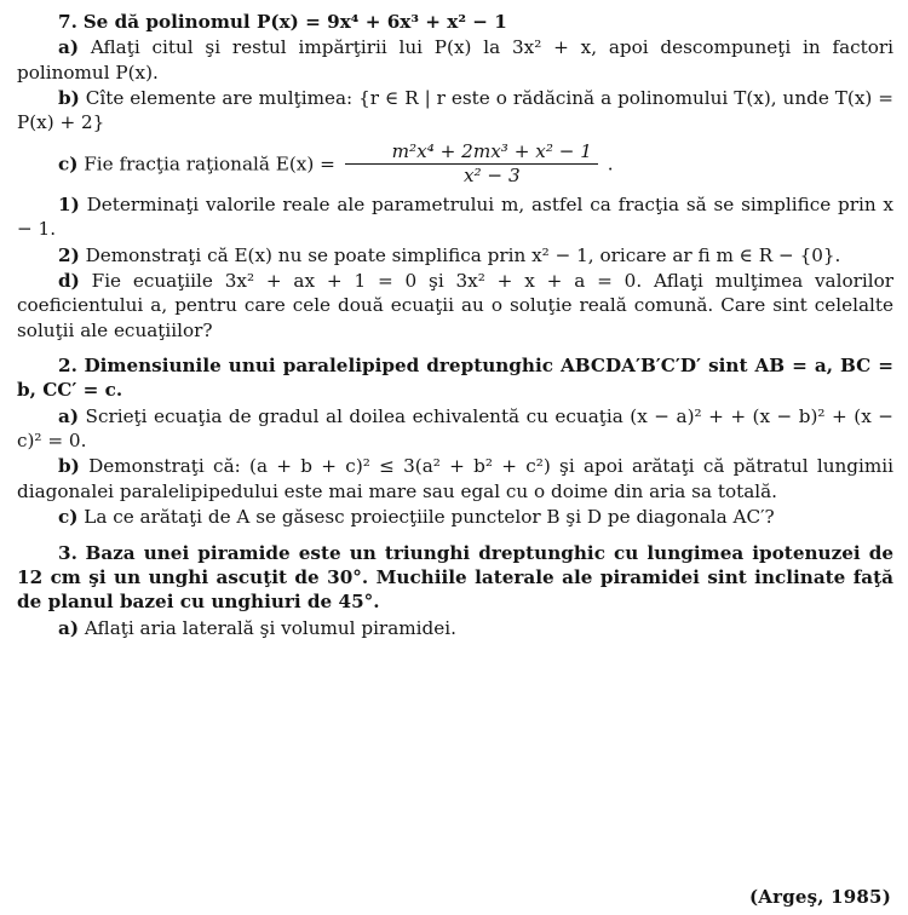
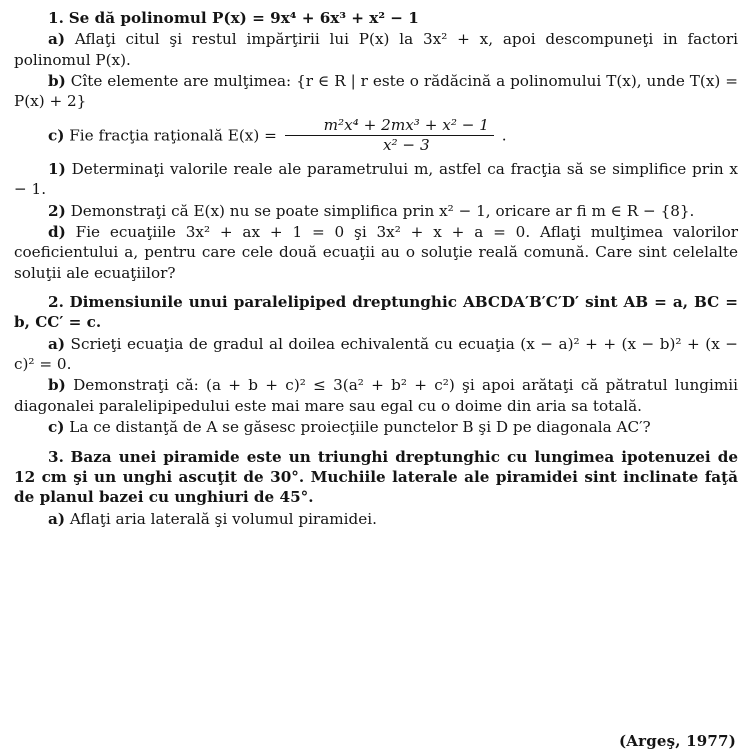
- 7. Se dă polinomul P(x) = 9x⁴ + 6x³ + x² − 1
+ 1. Se dă polinomul P(x) = 9x⁴ + 6x³ + x² − 1
  a) Aflaţi citul şi restul impărţirii lui P(x) la 3x² + x, apoi descompuneţi in factori polinomul P(x).
  b) Cîte elemente are mulţimea: {r ∈ R | r este o rădăcină a polinomului T(x), unde T(x) = P(x) + 2}
  c) Fie fracţia raţională E(x) =
  m²x⁴ + 2mx³ + x² − 1
  x² − 3
  .
  1) Determinaţi valorile reale ale parametrului m, astfel ca fracţia să se simplifice prin x − 1.
- 2) Demonstraţi că E(x) nu se poate simplifica prin x² − 1, oricare ar fi m ∈ R − {0}.
+ 2) Demonstraţi că E(x) nu se poate simplifica prin x² − 1, oricare ar fi m ∈ R − {8}.
  d) Fie ecuaţiile 3x² + ax + 1 = 0 şi 3x² + x + a = 0. Aflaţi mulţimea valorilor coeficientului a, pentru care cele două ecuaţii au o soluţie reală comună. Care sint celelalte soluţii ale ecuaţiilor?
  2. Dimensiunile unui paralelipiped dreptunghic ABCDA′B′C′D′ sint AB = a, BC = b, CC′ = c.
  a) Scrieţi ecuaţia de gradul al doilea echivalentă cu ecuaţia (x − a)² + + (x − b)² + (x − c)² = 0.
  b) Demonstraţi că: (a + b + c)² ≤ 3(a² + b² + c²) şi apoi arătaţi că pătratul lungimii diagonalei paralelipipedului este mai mare sau egal cu o doime din aria sa totală.
- c) La ce arătaţi de A se găsesc proiecţiile punctelor B şi D pe diagonala AC′?
+ c) La ce distanţă de A se găsesc proiecţiile punctelor B şi D pe diagonala AC′?
  3. Baza unei piramide este un triunghi dreptunghic cu lungimea ipotenuzei de 12 cm şi un unghi ascuţit de 30°. Muchiile laterale ale piramidei sint inclinate faţă de planul bazei cu unghiuri de 45°.
  a) Aflaţi aria laterală şi volumul piramidei.
- (Argeş, 1985)
+ (Argeş, 1977)
